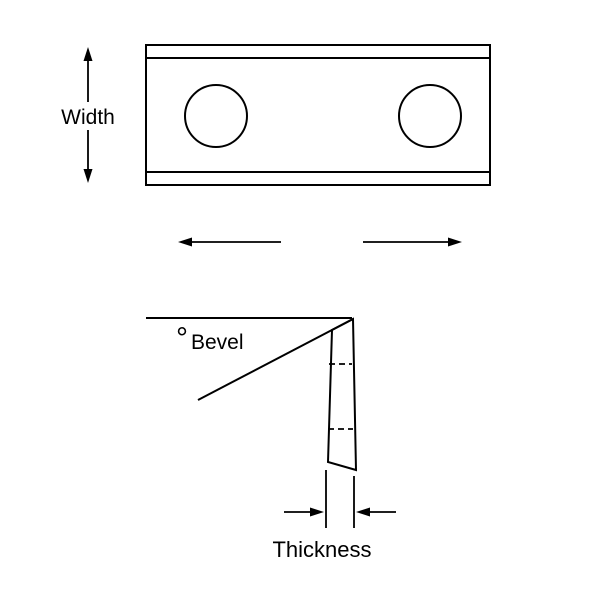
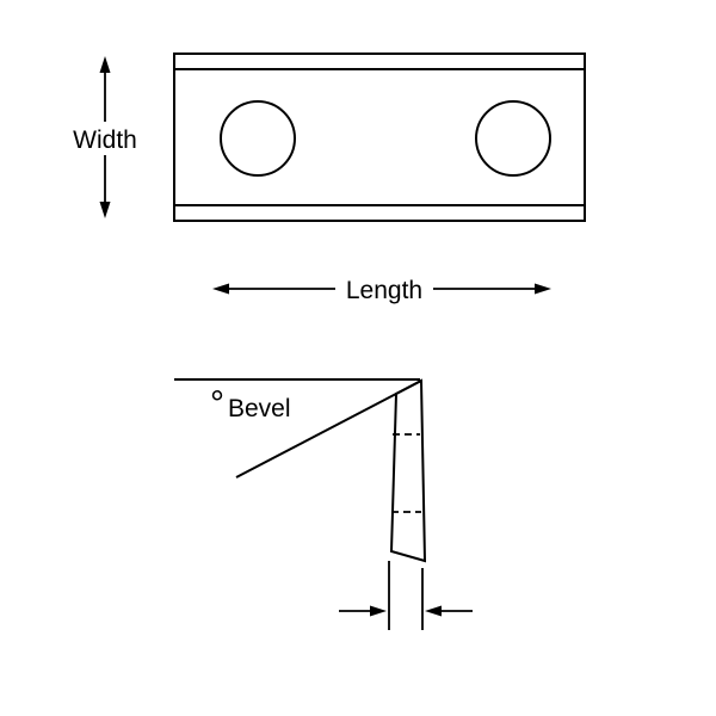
  Width
+ Length
  °
  Bevel
- Thickness
